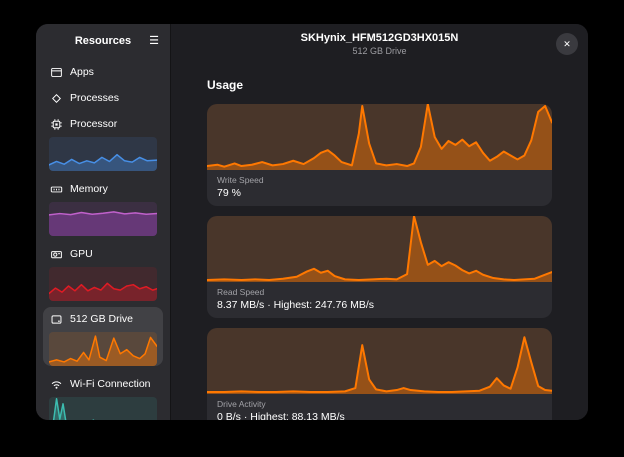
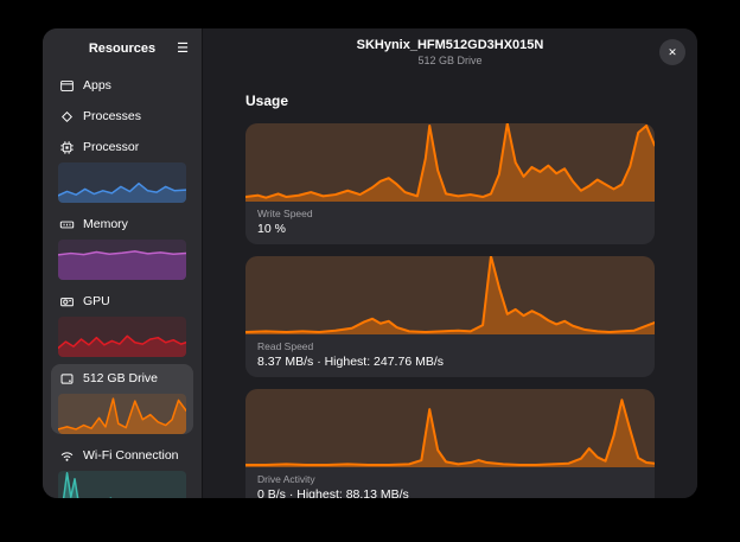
  Resources
  ☰
  Apps
  Processes
  Processor
  Memory
  GPU
  512 GB Drive
  Wi-Fi Connection
  SKHynix_HFM512GD3HX015N
  512 GB Drive
  ✕
  Usage
  Write Speed
- 79 %
+ 10 %
  Read Speed
  8.37 MB/s · Highest: 247.76 MB/s
  Drive Activity
  0 B/s · Highest: 88.13 MB/s
